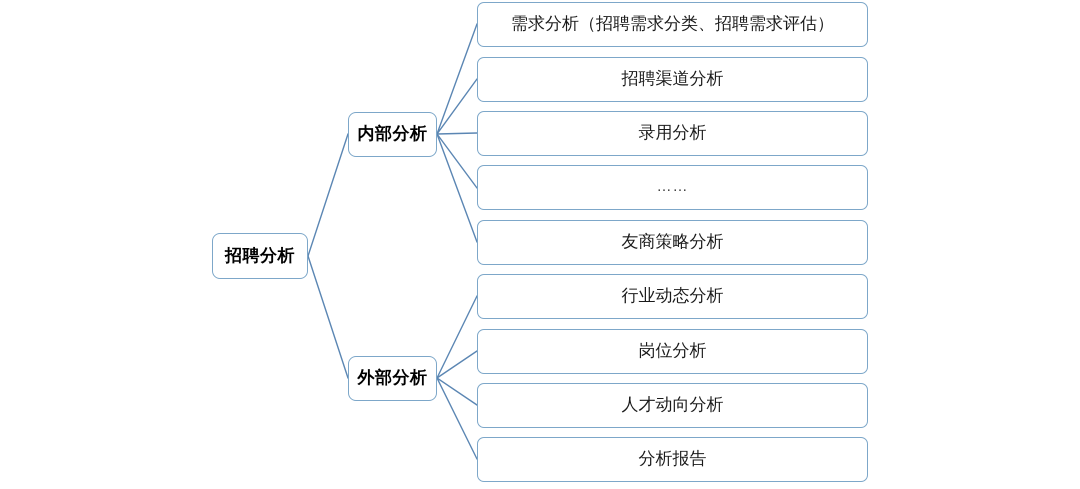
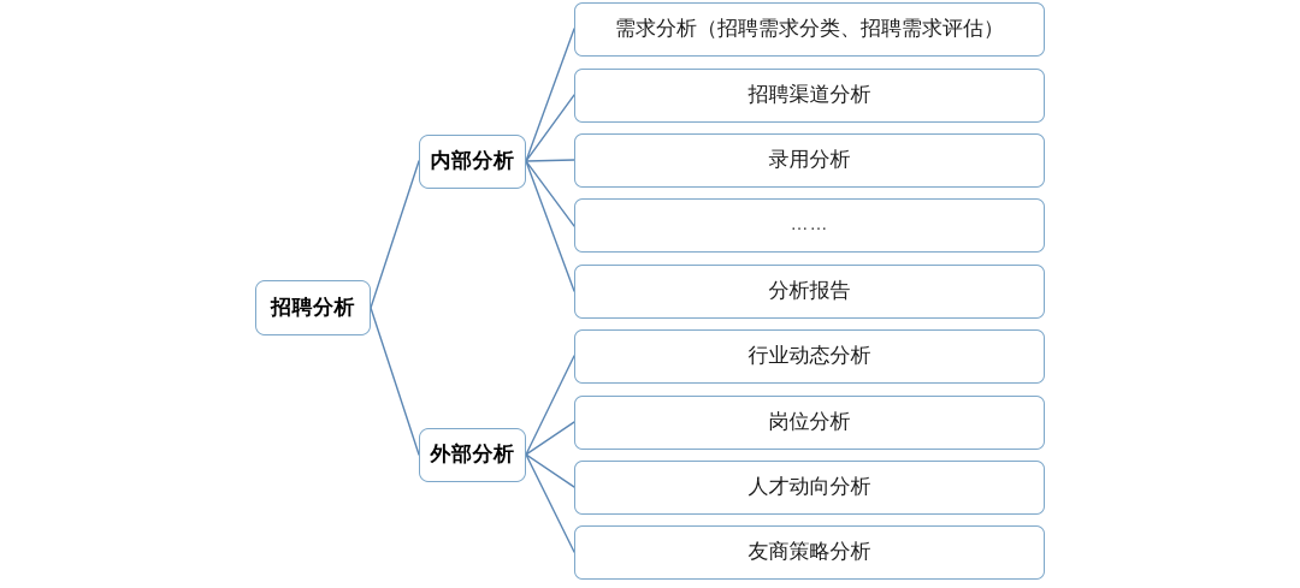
  招聘分析
  内部分析
  外部分析
  需求分析（招聘需求分类、招聘需求评估）
  招聘渠道分析
  录用分析
  ……
- 友商策略分析
+ 分析报告
  行业动态分析
  岗位分析
  人才动向分析
- 分析报告
+ 友商策略分析
